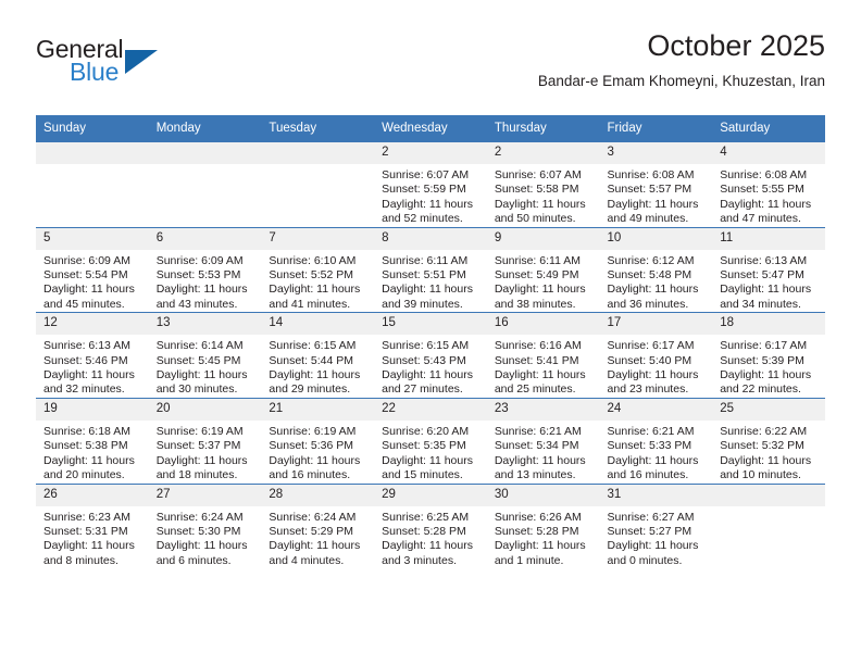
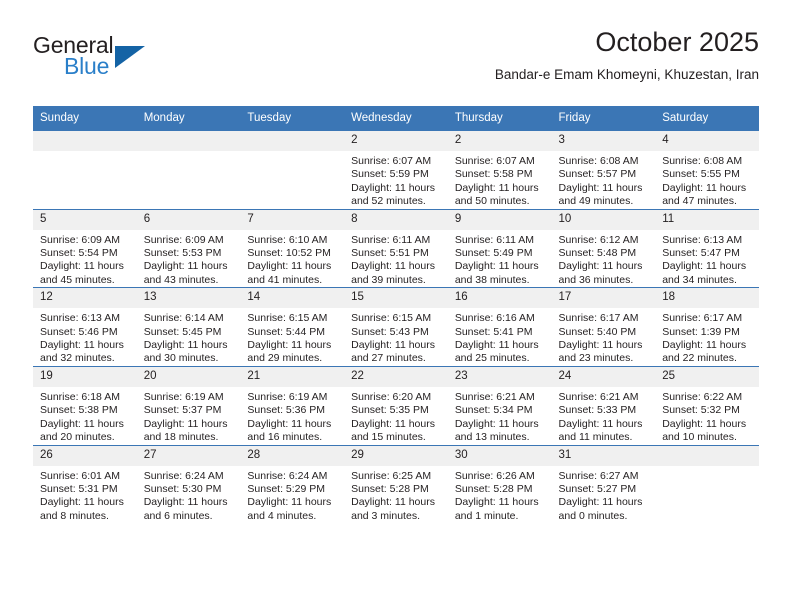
  General
  Blue
  October 2025
  Bandar-e Emam Khomeyni, Khuzestan, Iran
  Sunday	Monday	Tuesday	Wednesday	Thursday	Friday	Saturday
  			2Sunrise: 6:07 AMSunset: 5:59 PMDaylight: 11 hoursand 52 minutes.	2Sunrise: 6:07 AMSunset: 5:58 PMDaylight: 11 hoursand 50 minutes.	3Sunrise: 6:08 AMSunset: 5:57 PMDaylight: 11 hoursand 49 minutes.	4Sunrise: 6:08 AMSunset: 5:55 PMDaylight: 11 hoursand 47 minutes.
- 5Sunrise: 6:09 AMSunset: 5:54 PMDaylight: 11 hoursand 45 minutes.	6Sunrise: 6:09 AMSunset: 5:53 PMDaylight: 11 hoursand 43 minutes.	7Sunrise: 6:10 AMSunset: 5:52 PMDaylight: 11 hoursand 41 minutes.	8Sunrise: 6:11 AMSunset: 5:51 PMDaylight: 11 hoursand 39 minutes.	9Sunrise: 6:11 AMSunset: 5:49 PMDaylight: 11 hoursand 38 minutes.	10Sunrise: 6:12 AMSunset: 5:48 PMDaylight: 11 hoursand 36 minutes.	11Sunrise: 6:13 AMSunset: 5:47 PMDaylight: 11 hoursand 34 minutes.
+ 5Sunrise: 6:09 AMSunset: 5:54 PMDaylight: 11 hoursand 45 minutes.	6Sunrise: 6:09 AMSunset: 5:53 PMDaylight: 11 hoursand 43 minutes.	7Sunrise: 6:10 AMSunset: 10:52 PMDaylight: 11 hoursand 41 minutes.	8Sunrise: 6:11 AMSunset: 5:51 PMDaylight: 11 hoursand 39 minutes.	9Sunrise: 6:11 AMSunset: 5:49 PMDaylight: 11 hoursand 38 minutes.	10Sunrise: 6:12 AMSunset: 5:48 PMDaylight: 11 hoursand 36 minutes.	11Sunrise: 6:13 AMSunset: 5:47 PMDaylight: 11 hoursand 34 minutes.
- 12Sunrise: 6:13 AMSunset: 5:46 PMDaylight: 11 hoursand 32 minutes.	13Sunrise: 6:14 AMSunset: 5:45 PMDaylight: 11 hoursand 30 minutes.	14Sunrise: 6:15 AMSunset: 5:44 PMDaylight: 11 hoursand 29 minutes.	15Sunrise: 6:15 AMSunset: 5:43 PMDaylight: 11 hoursand 27 minutes.	16Sunrise: 6:16 AMSunset: 5:41 PMDaylight: 11 hoursand 25 minutes.	17Sunrise: 6:17 AMSunset: 5:40 PMDaylight: 11 hoursand 23 minutes.	18Sunrise: 6:17 AMSunset: 5:39 PMDaylight: 11 hoursand 22 minutes.
+ 12Sunrise: 6:13 AMSunset: 5:46 PMDaylight: 11 hoursand 32 minutes.	13Sunrise: 6:14 AMSunset: 5:45 PMDaylight: 11 hoursand 30 minutes.	14Sunrise: 6:15 AMSunset: 5:44 PMDaylight: 11 hoursand 29 minutes.	15Sunrise: 6:15 AMSunset: 5:43 PMDaylight: 11 hoursand 27 minutes.	16Sunrise: 6:16 AMSunset: 5:41 PMDaylight: 11 hoursand 25 minutes.	17Sunrise: 6:17 AMSunset: 5:40 PMDaylight: 11 hoursand 23 minutes.	18Sunrise: 6:17 AMSunset: 1:39 PMDaylight: 11 hoursand 22 minutes.
- 19Sunrise: 6:18 AMSunset: 5:38 PMDaylight: 11 hoursand 20 minutes.	20Sunrise: 6:19 AMSunset: 5:37 PMDaylight: 11 hoursand 18 minutes.	21Sunrise: 6:19 AMSunset: 5:36 PMDaylight: 11 hoursand 16 minutes.	22Sunrise: 6:20 AMSunset: 5:35 PMDaylight: 11 hoursand 15 minutes.	23Sunrise: 6:21 AMSunset: 5:34 PMDaylight: 11 hoursand 13 minutes.	24Sunrise: 6:21 AMSunset: 5:33 PMDaylight: 11 hoursand 16 minutes.	25Sunrise: 6:22 AMSunset: 5:32 PMDaylight: 11 hoursand 10 minutes.
+ 19Sunrise: 6:18 AMSunset: 5:38 PMDaylight: 11 hoursand 20 minutes.	20Sunrise: 6:19 AMSunset: 5:37 PMDaylight: 11 hoursand 18 minutes.	21Sunrise: 6:19 AMSunset: 5:36 PMDaylight: 11 hoursand 16 minutes.	22Sunrise: 6:20 AMSunset: 5:35 PMDaylight: 11 hoursand 15 minutes.	23Sunrise: 6:21 AMSunset: 5:34 PMDaylight: 11 hoursand 13 minutes.	24Sunrise: 6:21 AMSunset: 5:33 PMDaylight: 11 hoursand 11 minutes.	25Sunrise: 6:22 AMSunset: 5:32 PMDaylight: 11 hoursand 10 minutes.
- 26Sunrise: 6:23 AMSunset: 5:31 PMDaylight: 11 hoursand 8 minutes.	27Sunrise: 6:24 AMSunset: 5:30 PMDaylight: 11 hoursand 6 minutes.	28Sunrise: 6:24 AMSunset: 5:29 PMDaylight: 11 hoursand 4 minutes.	29Sunrise: 6:25 AMSunset: 5:28 PMDaylight: 11 hoursand 3 minutes.	30Sunrise: 6:26 AMSunset: 5:28 PMDaylight: 11 hoursand 1 minute.	31Sunrise: 6:27 AMSunset: 5:27 PMDaylight: 11 hoursand 0 minutes.
+ 26Sunrise: 6:01 AMSunset: 5:31 PMDaylight: 11 hoursand 8 minutes.	27Sunrise: 6:24 AMSunset: 5:30 PMDaylight: 11 hoursand 6 minutes.	28Sunrise: 6:24 AMSunset: 5:29 PMDaylight: 11 hoursand 4 minutes.	29Sunrise: 6:25 AMSunset: 5:28 PMDaylight: 11 hoursand 3 minutes.	30Sunrise: 6:26 AMSunset: 5:28 PMDaylight: 11 hoursand 1 minute.	31Sunrise: 6:27 AMSunset: 5:27 PMDaylight: 11 hoursand 0 minutes.
